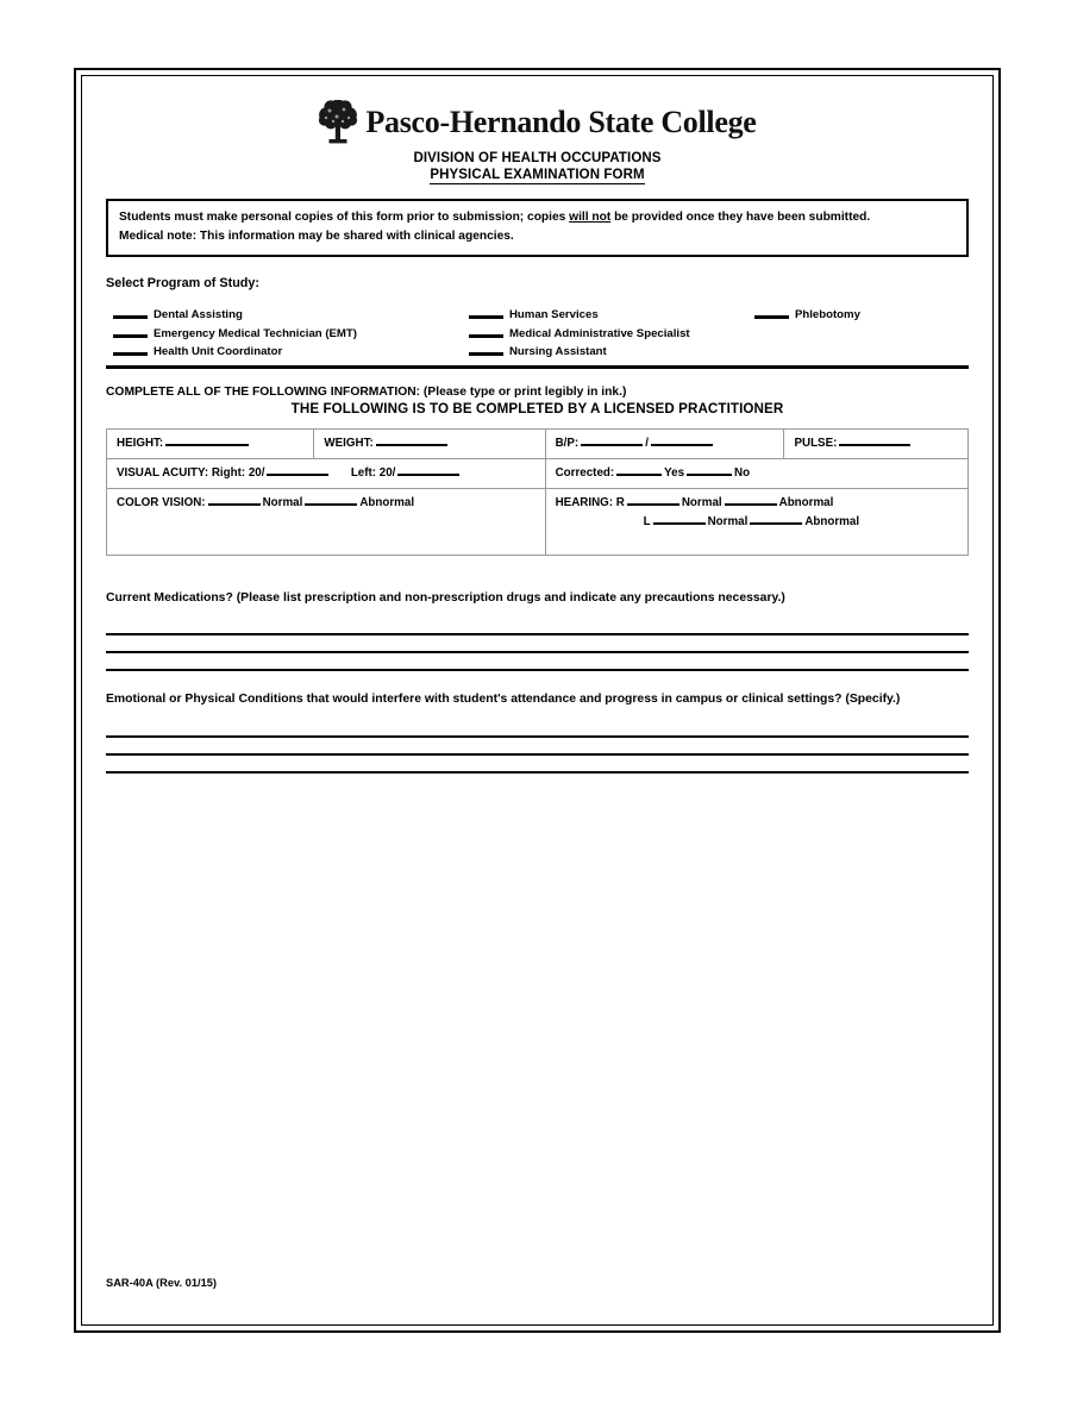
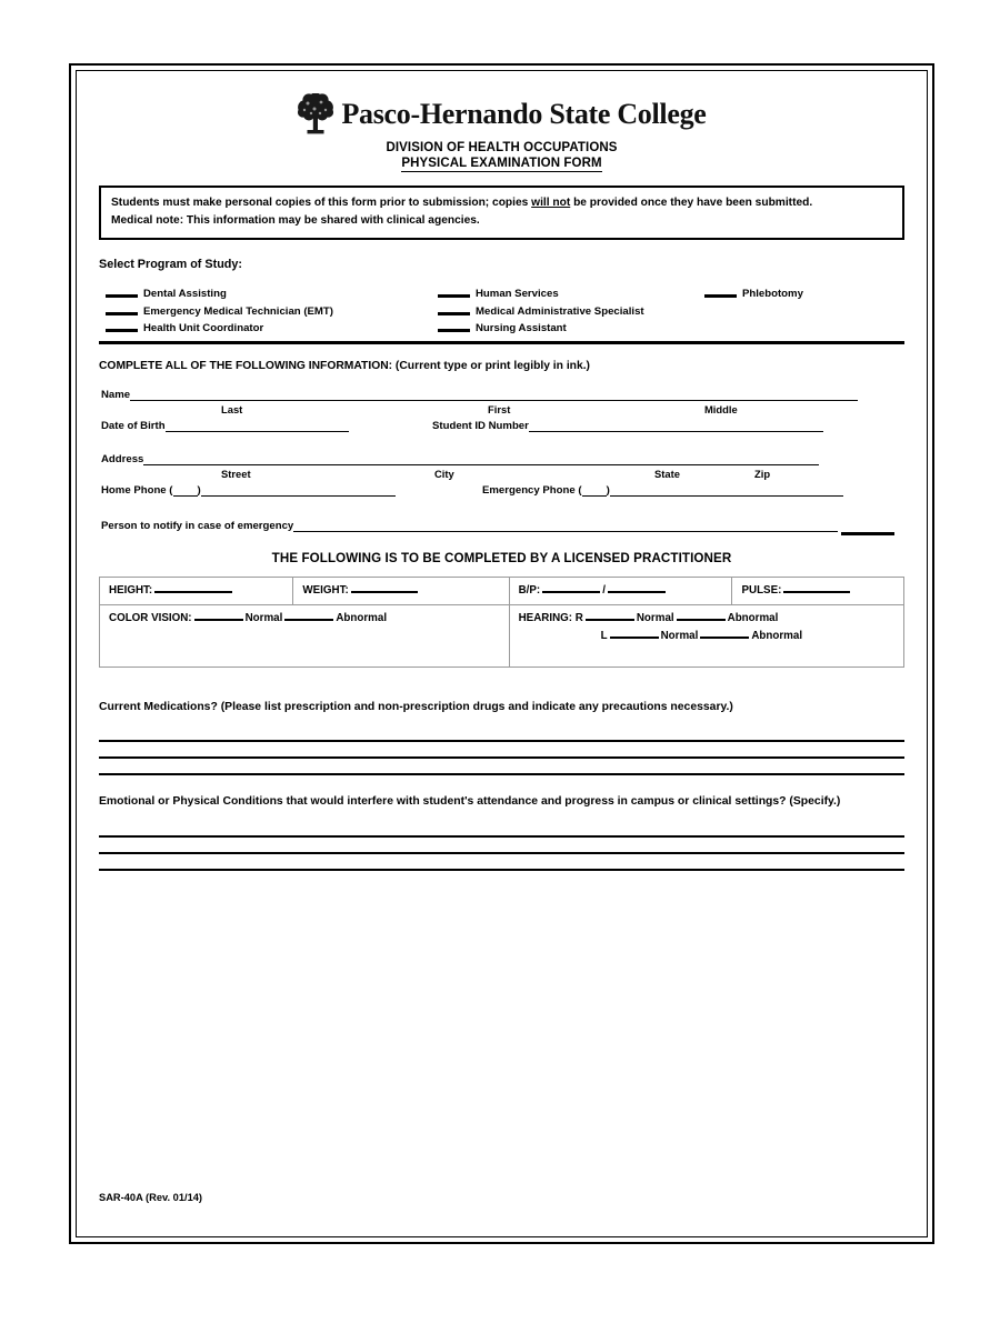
  Pasco-Hernando State College
  DIVISION OF HEALTH OCCUPATIONS
  PHYSICAL EXAMINATION FORM
  Students must make personal copies of this form prior to submission; copies will not be provided once they have been submitted.
  Medical note: This information may be shared with clinical agencies.
  Select Program of Study:
  Dental Assisting
  Emergency Medical Technician (EMT)
  Health Unit Coordinator
  Human Services
  Medical Administrative Specialist
  Nursing Assistant
  Phlebotomy
- COMPLETE ALL OF THE FOLLOWING INFORMATION: (Please type or print legibly in ink.)
+ COMPLETE ALL OF THE FOLLOWING INFORMATION: (Current type or print legibly in ink.)
+ Name
+ Last
+ First
+ Middle
+ Date of Birth
+ Student ID Number
+ Address
+ Street
+ City
+ State
+ Zip
+ Home Phone ( )
+ Emergency Phone ( )
+ Person to notify in case of emergency
  THE FOLLOWING IS TO BE COMPLETED BY A LICENSED PRACTITIONER
  HEIGHT:	WEIGHT:	B/P: /	PULSE:
- VISUAL ACUITY: Right: 20/ Left: 20/	Corrected: Yes No
  COLOR VISION: Normal Abnormal	HEARING: R Normal Abnormal L Normal Abnormal
  Current Medications? (Please list prescription and non-prescription drugs and indicate any precautions necessary.)
  Emotional or Physical Conditions that would interfere with student's attendance and progress in campus or clinical settings? (Specify.)
- SAR-40A (Rev. 01/15)
+ SAR-40A (Rev. 01/14)
